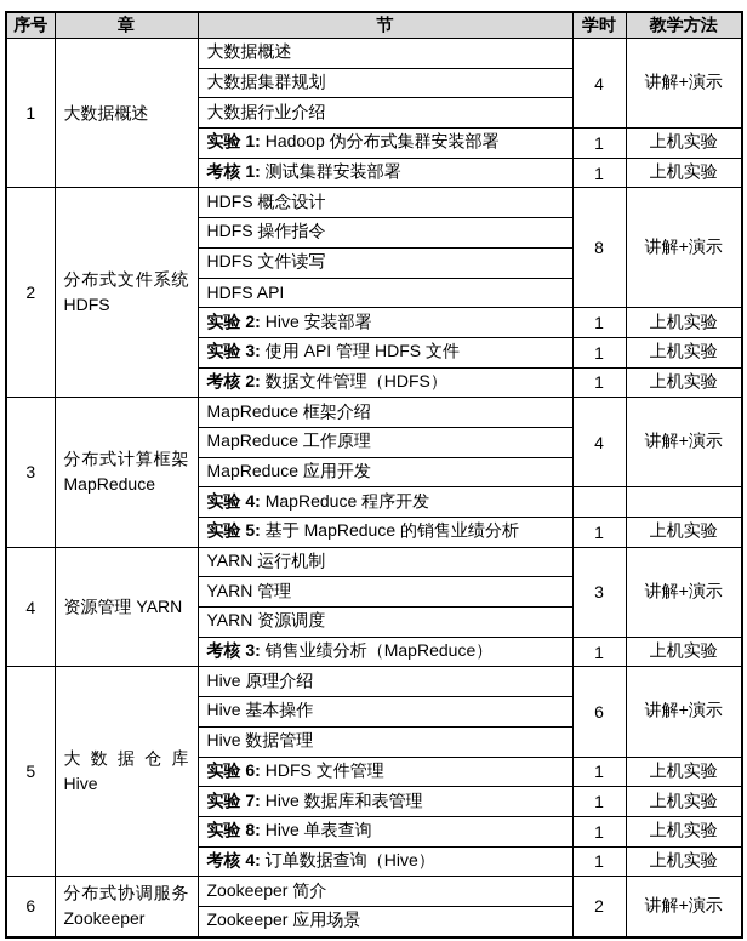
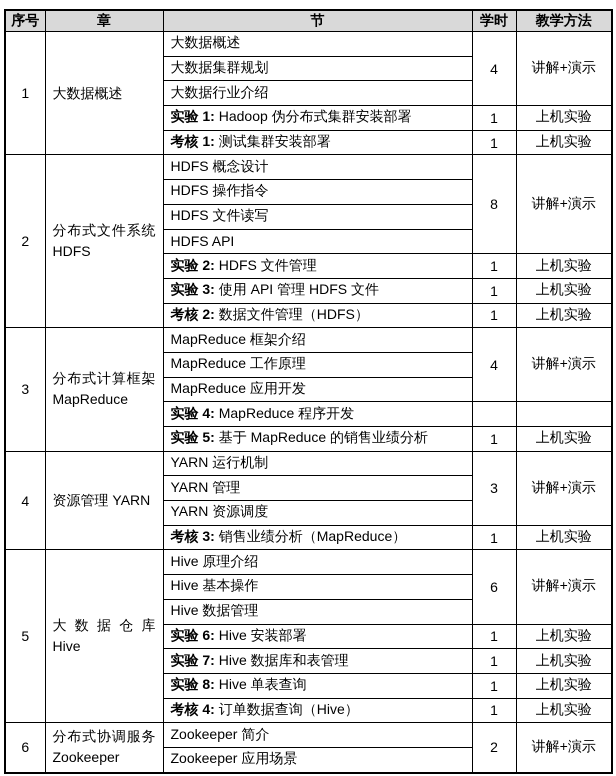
  序号	章	节	学时	教学方法
  1	大数据概述	大数据概述	4	讲解+演示
  大数据集群规划
  大数据行业介绍
  实验 1: Hadoop 伪分布式集群安装部署	1	上机实验
  考核 1: 测试集群安装部署	1	上机实验
  2	分布式文件系统HDFS	HDFS 概念设计	8	讲解+演示
  HDFS 操作指令
  HDFS 文件读写
  HDFS API
- 实验 2: Hive 安装部署	1	上机实验
+ 实验 2: HDFS 文件管理	1	上机实验
  实验 3: 使用 API 管理 HDFS 文件	1	上机实验
  考核 2: 数据文件管理（HDFS）	1	上机实验
  3	分布式计算框架MapReduce	MapReduce 框架介绍	4	讲解+演示
  MapReduce 工作原理
  MapReduce 应用开发
  实验 4: MapReduce 程序开发
  实验 5: 基于 MapReduce 的销售业绩分析	1	上机实验
  4	资源管理 YARN	YARN 运行机制	3	讲解+演示
  YARN 管理
  YARN 资源调度
  考核 3: 销售业绩分析（MapReduce）	1	上机实验
  5	大数据仓库Hive	Hive 原理介绍	6	讲解+演示
  Hive 基本操作
  Hive 数据管理
- 实验 6: HDFS 文件管理	1	上机实验
+ 实验 6: Hive 安装部署	1	上机实验
  实验 7: Hive 数据库和表管理	1	上机实验
  实验 8: Hive 单表查询	1	上机实验
  考核 4: 订单数据查询（Hive）	1	上机实验
  6	分布式协调服务Zookeeper	Zookeeper 简介	2	讲解+演示
  Zookeeper 应用场景
